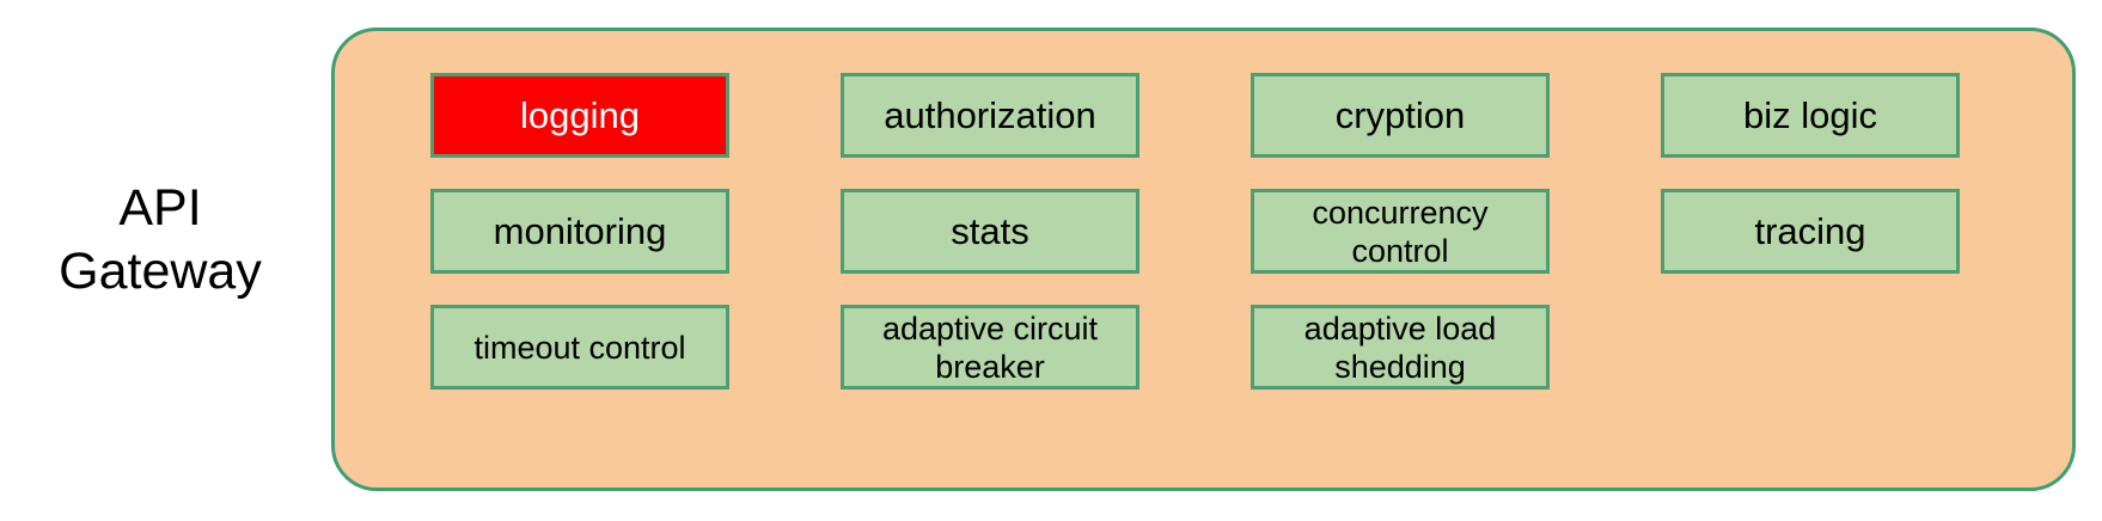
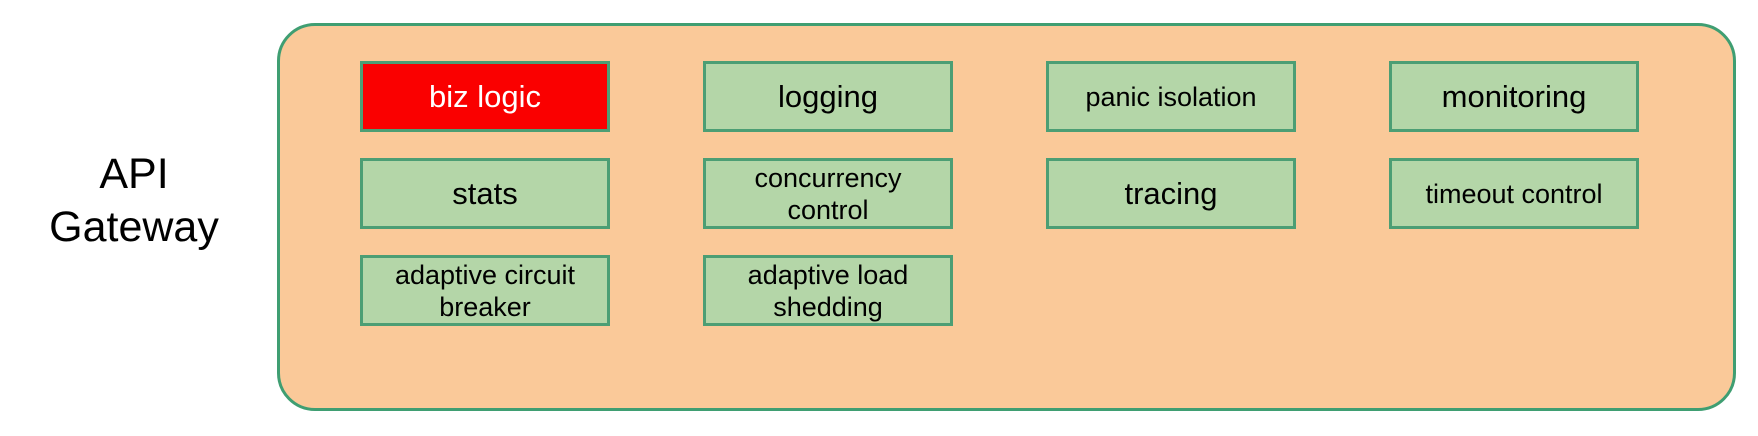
  API
  Gateway
- logging
+ biz logic
- authorization
- cryption
- biz logic
+ logging
+ panic isolation
  monitoring
  stats
  concurrency
  control
  tracing
  timeout control
  adaptive circuit
  breaker
  adaptive load
  shedding
